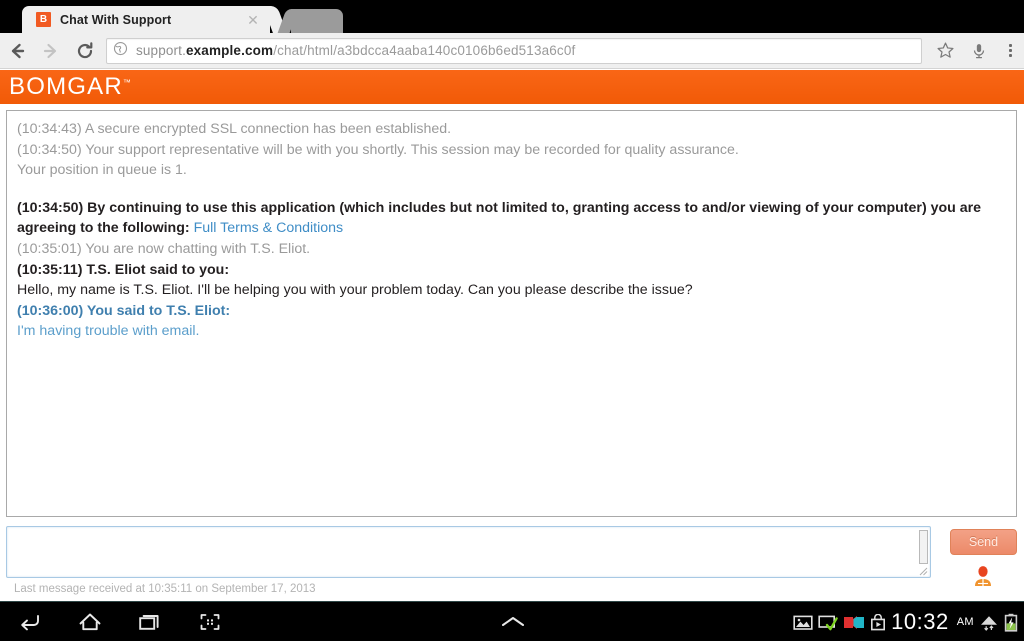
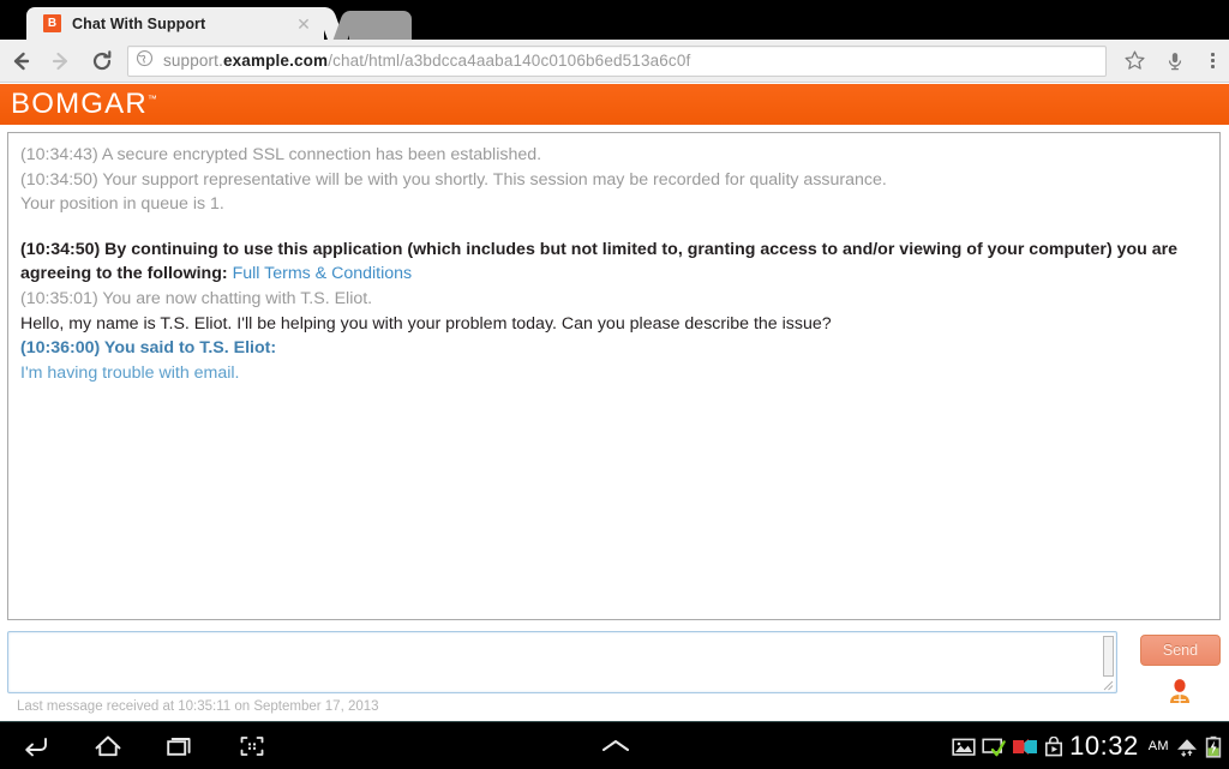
  B
  Chat With Support
  ✕
  support.example.com/chat/html/a3bdcca4aaba140c0106b6ed513a6c0f
  BOMGAR™
  (10:34:43) A secure encrypted SSL connection has been established.
  (10:34:50) Your support representative will be with you shortly. This session may be recorded for quality assurance.
  Your position in queue is 1.
  (10:34:50) By continuing to use this application (which includes but not limited to, granting access to and/or viewing of your computer) you are agreeing to the following: Full Terms & Conditions
  (10:35:01) You are now chatting with T.S. Eliot.
- (10:35:11) T.S. Eliot said to you:
  Hello, my name is T.S. Eliot. I'll be helping you with your problem today. Can you please describe the issue?
  (10:36:00) You said to T.S. Eliot:
  I'm having trouble with email.
  Send
  Last message received at 10:35:11 on September 17, 2013
  10:32
  AM
